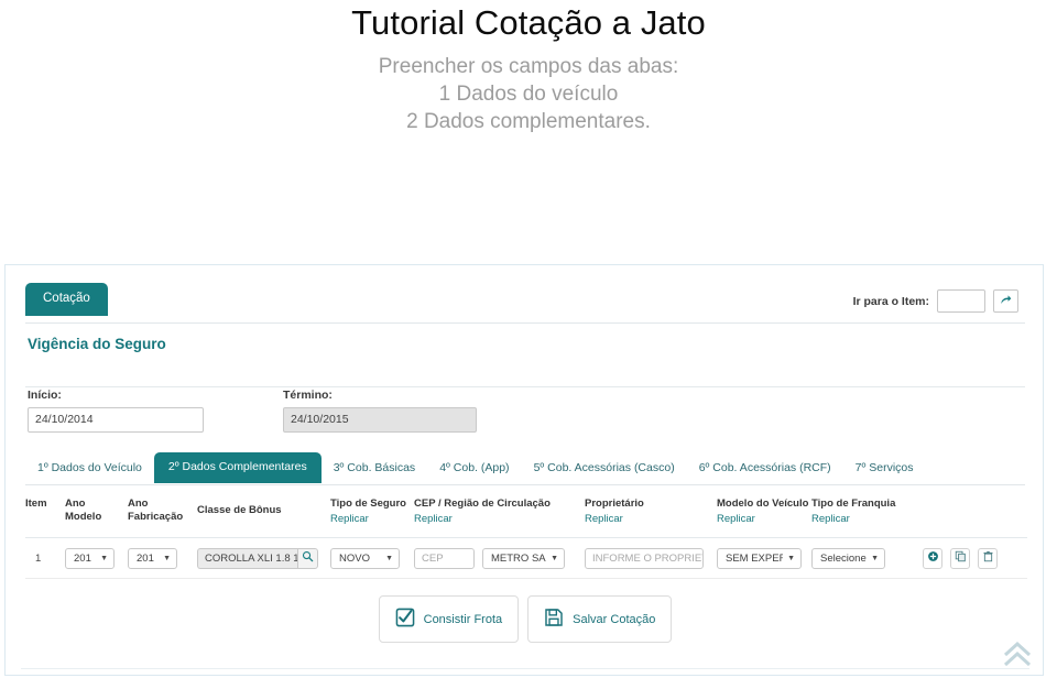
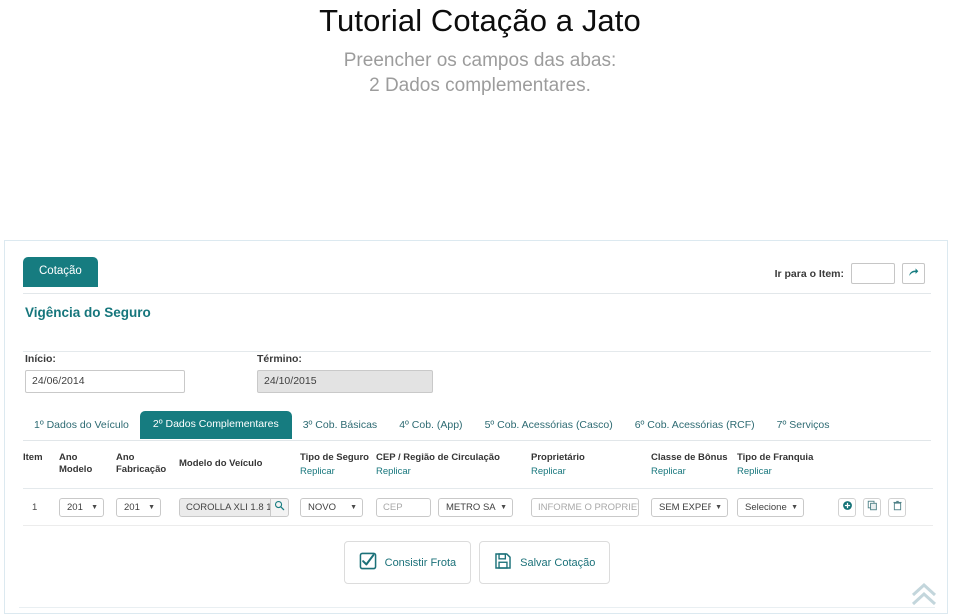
  Tutorial Cotação a Jato
  Preencher os campos das abas:
- 1 Dados do veículo
  2 Dados complementares.
  Cotação
  Ir para o Item:
  Vigência do Seguro
  Início:
- 24/10/2014
+ 24/06/2014
  Término:
  24/10/2015
  1º Dados do Veículo
  2º Dados Complementares
  3º Cob. Básicas
  4º Cob. (App)
  5º Cob. Acessórias (Casco)
  6º Cob. Acessórias (RCF)
  7º Serviços
  Item
  Ano
  Modelo
  Ano
  Fabricação
- Classe de Bônus
+ Modelo do Veículo
  Tipo de Seguro
  Replicar
  CEP / Região de Circulação
  Replicar
  Proprietário
  Replicar
- Modelo do Veículo
+ Classe de Bônus
  Replicar
  Tipo de Franquia
  Replicar
  1
  201
  201
  COROLLA XLI 1.8 1
  NOVO
  CEP
  METRO SA
  INFORME O PROPRIE
  SEM EXPER
  Selecione
  Consistir Frota
  Salvar Cotação
